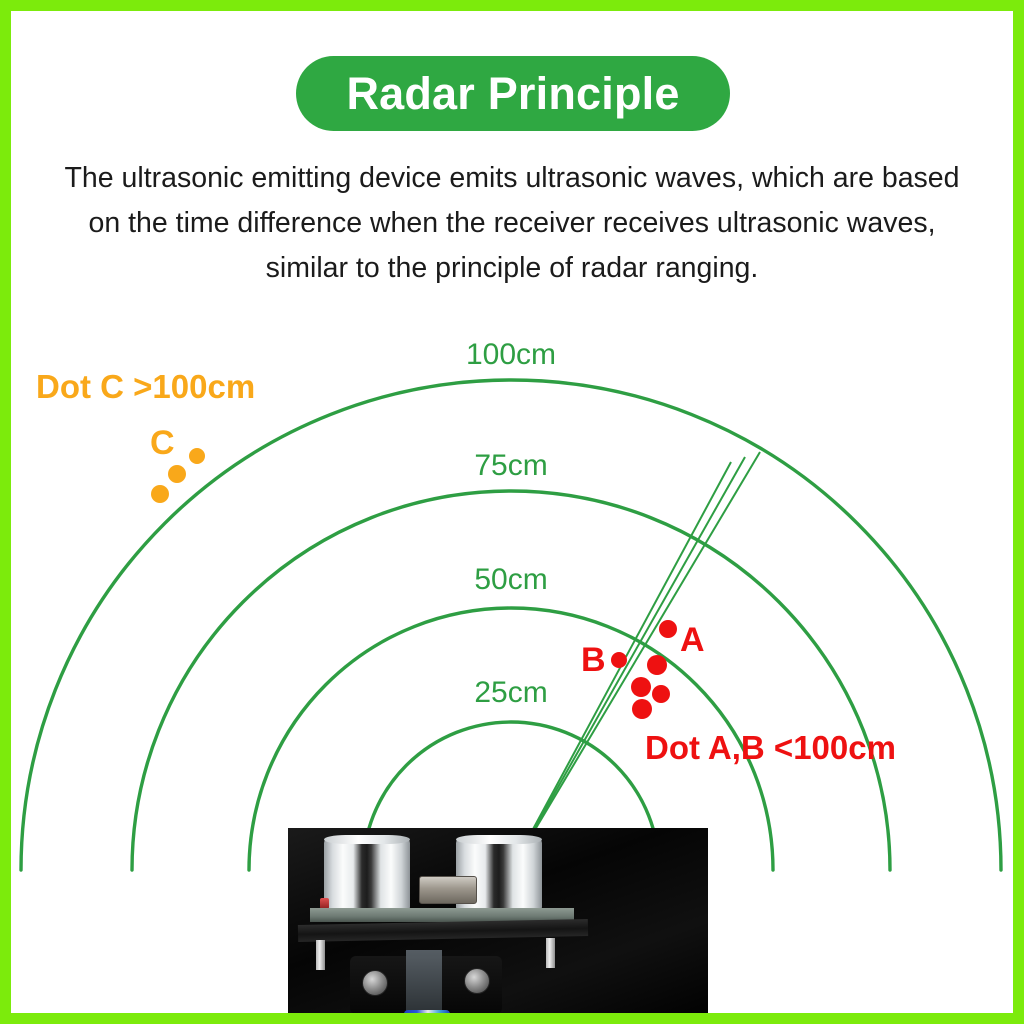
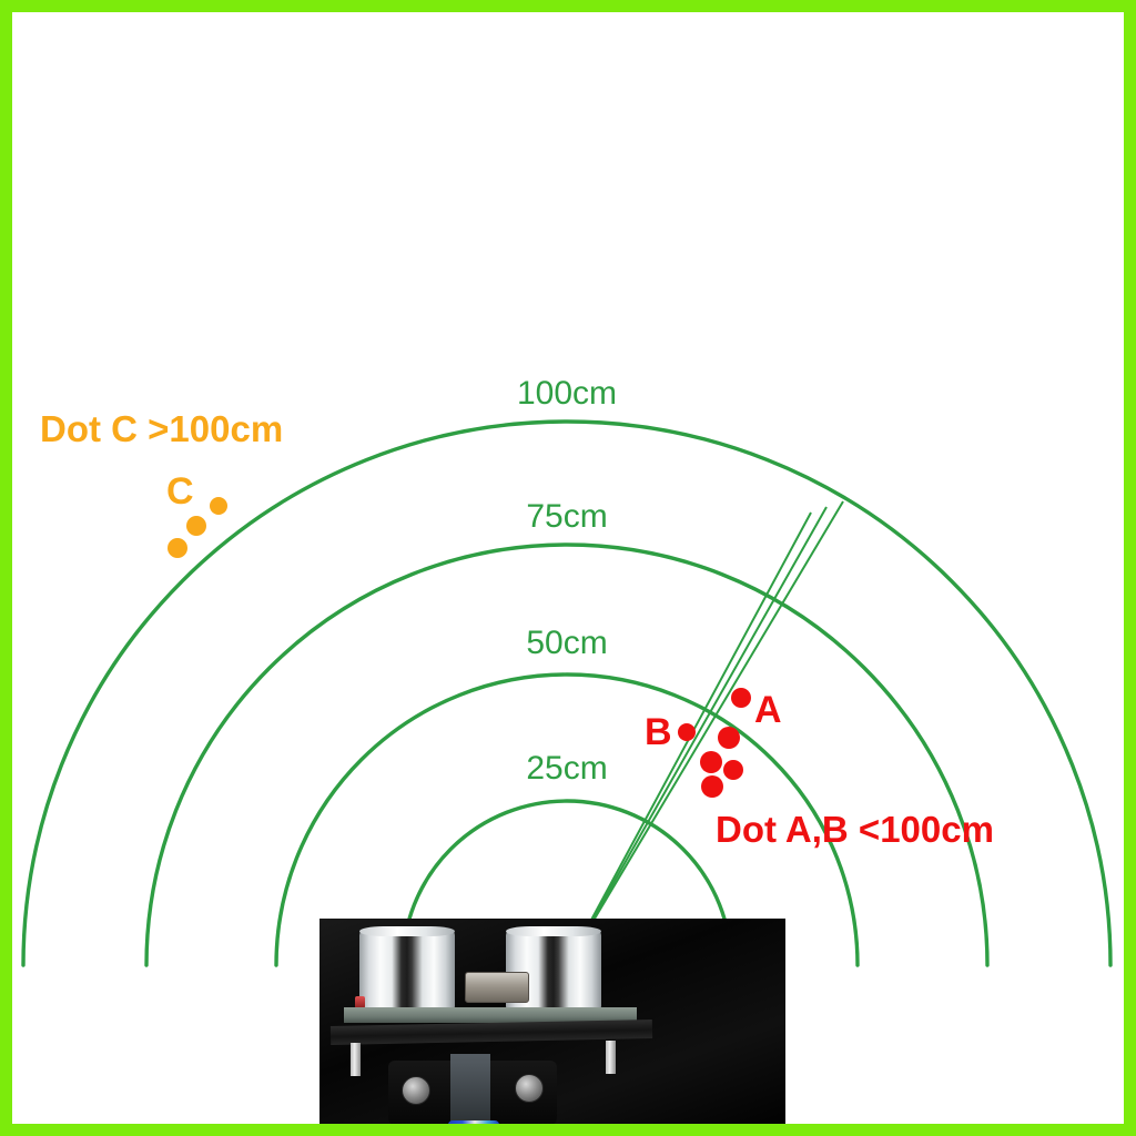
- Radar Principle
- The ultrasonic emitting device emits ultrasonic waves, which are based on the time difference when the receiver receives ultrasonic waves, similar to the principle of radar ranging.
  100cm
  75cm
  50cm
  25cm
  Dot C >100cm
  Dot A,B <100cm
  C
  A
  B
